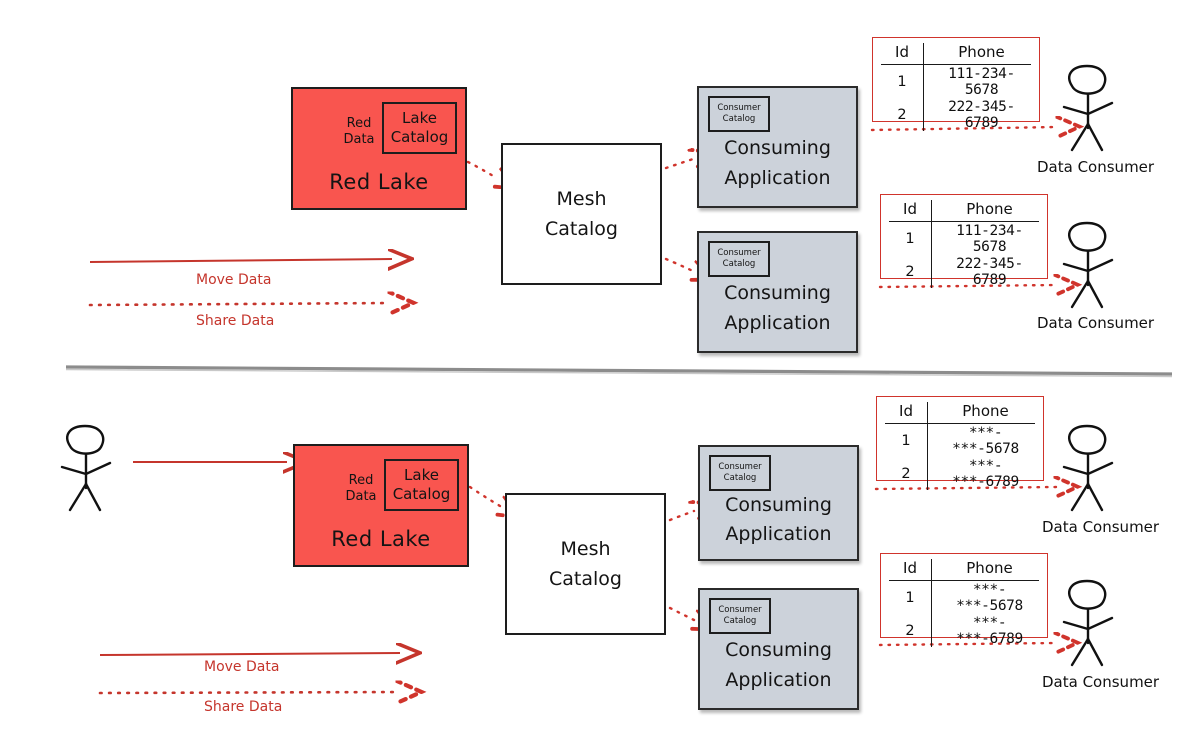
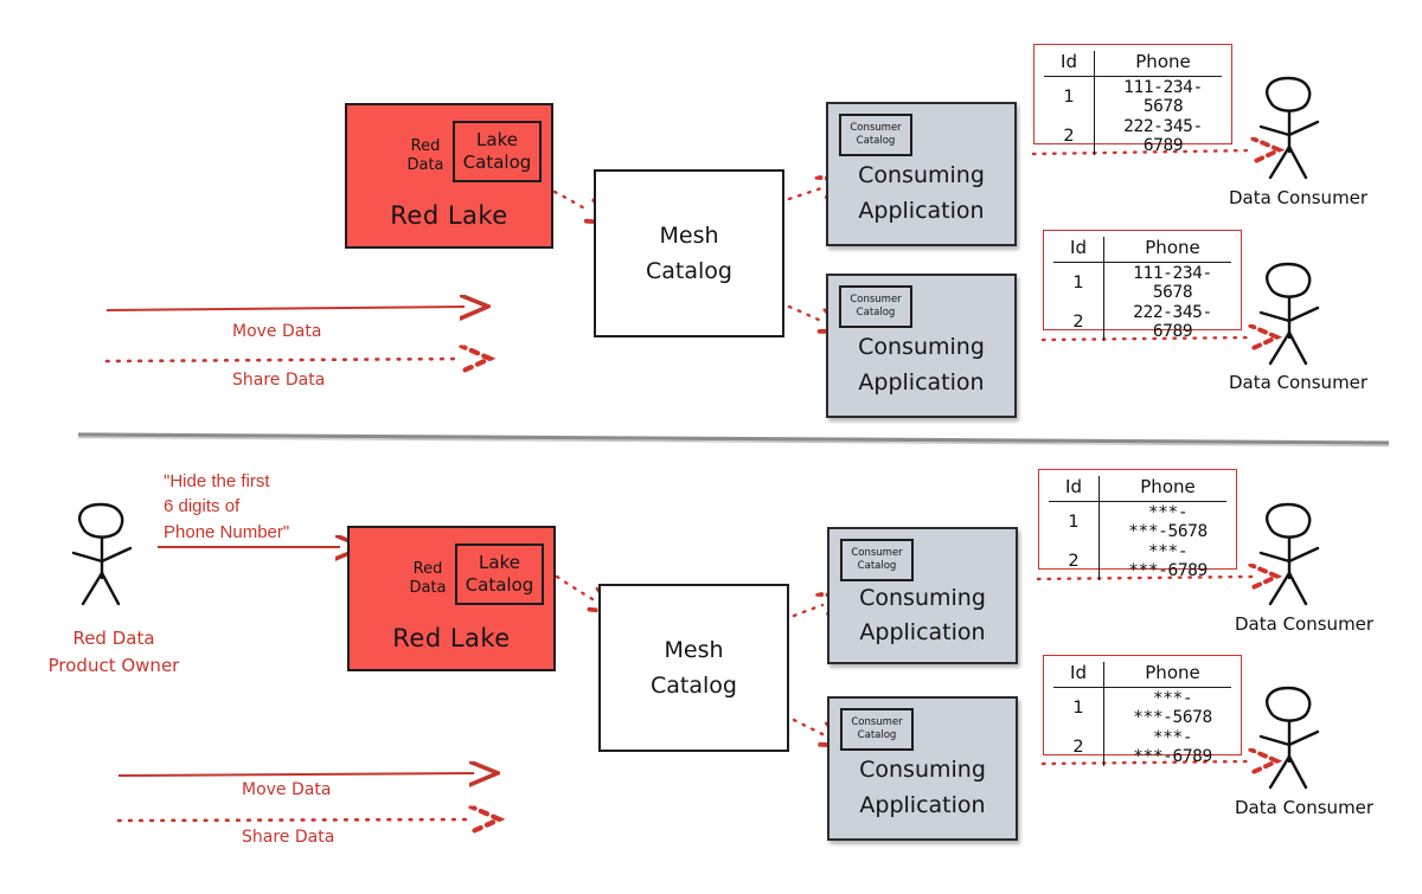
  Red
  Data
  Lake
  Catalog
  Red Lake
  Mesh
  Catalog
  Consumer
  Catalog
  Consuming
  Application
  Consumer
  Catalog
  Consuming
  Application
  Id	Phone
  1	111-234-5678
  2	222-345-6789
  Id	Phone
  1	111-234-5678
  2	222-345-6789
  Data Consumer
  Data Consumer
  Move Data
  Share Data
+ "Hide the first
+ 6 digits of
+ Phone Number"
+ Red Data
+ Product Owner
  Red
  Data
  Lake
  Catalog
  Red Lake
  Mesh
  Catalog
  Consumer
  Catalog
  Consuming
  Application
  Consumer
  Catalog
  Consuming
  Application
  Id	Phone
  1	***-***-5678
  2	***-***-6789
  Id	Phone
  1	***-***-5678
  2	***-***-6789
  Data Consumer
  Data Consumer
  Move Data
  Share Data
